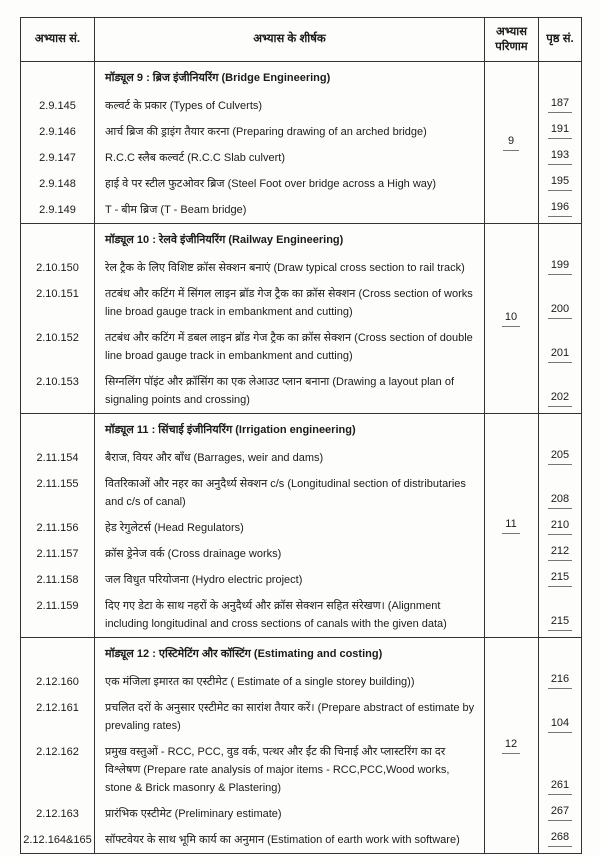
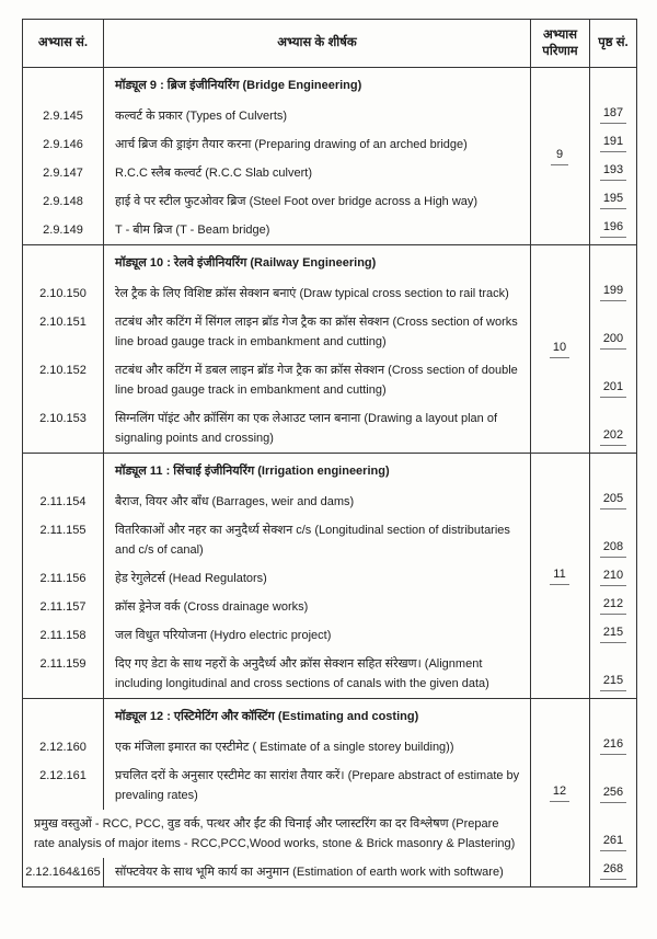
  अभ्यास सं.
  अभ्यास के शीर्षक
  अभ्यास परिणाम
  पृष्ठ सं.
  मॉड्यूल 9 : ब्रिज इंजीनियरिंग (Bridge Engineering)
  2.9.145
  कल्वर्ट के प्रकार (Types of Culverts)
  187
  2.9.146
  आर्च ब्रिज की ड्राइंग तैयार करना (Preparing drawing of an arched bridge)
  191
  2.9.147
  R.C.C स्लैब कल्वर्ट (R.C.C Slab culvert)
  193
  2.9.148
  हाई वे पर स्टील फुटओवर ब्रिज (Steel Foot over bridge across a High way)
  195
  2.9.149
  T - बीम ब्रिज (T - Beam bridge)
  196
  9
  मॉड्यूल 10 : रेलवे इंजीनियरिंग (Railway Engineering)
  2.10.150
  रेल ट्रैक के लिए विशिष्ट क्रॉस सेक्शन बनाएं (Draw typical cross section to rail track)
  199
  2.10.151
  तटबंध और कटिंग में सिंगल लाइन ब्रॉड गेज ट्रैक का क्रॉस सेक्शन (Cross section of works line broad gauge track in embankment and cutting)
  200
  2.10.152
  तटबंध और कटिंग में डबल लाइन ब्रॉड गेज ट्रैक का क्रॉस सेक्शन (Cross section of double line broad gauge track in embankment and cutting)
  201
  2.10.153
  सिग्नलिंग पॉइंट और क्रॉसिंग का एक लेआउट प्लान बनाना (Drawing a layout plan of signaling points and crossing)
  202
  10
  मॉड्यूल 11 : सिंचाई इंजीनियरिंग (Irrigation engineering)
  2.11.154
  बैराज, वियर और बाँध (Barrages, weir and dams)
  205
  2.11.155
  वितरिकाओं और नहर का अनुदैर्ध्य सेक्शन c/s (Longitudinal section of distributaries and c/s of canal)
  208
  2.11.156
  हेड रेगुलेटर्स (Head Regulators)
  210
  2.11.157
  क्रॉस ड्रेनेज वर्क (Cross drainage works)
  212
  2.11.158
  जल विधुत परियोजना (Hydro electric project)
  215
  2.11.159
  दिए गए डेटा के साथ नहरों के अनुदैर्ध्य और क्रॉस सेक्शन सहित संरेखण। (Alignment including longitudinal and cross sections of canals with the given data)
  215
  11
  मॉड्यूल 12 : एस्टिमेटिंग और कॉस्टिंग (Estimating and costing)
  2.12.160
  एक मंजिला इमारत का एस्टीमेट ( Estimate of a single storey building))
  216
  2.12.161
  प्रचलित दरों के अनुसार एस्टीमेट का सारांश तैयार करें। (Prepare abstract of estimate by prevaling rates)
- 104
+ 256
- 2.12.162
  प्रमुख वस्तुओं - RCC, PCC, वुड वर्क, पत्थर और ईंट की चिनाई और प्लास्टरिंग का दर विश्लेषण (Prepare rate analysis of major items - RCC,PCC,Wood works, stone & Brick masonry & Plastering)
  261
- 2.12.163
- प्रारंभिक एस्टीमेट (Preliminary estimate)
- 267
  2.12.164&165
  सॉफ्टवेयर के साथ भूमि कार्य का अनुमान (Estimation of earth work with software)
  268
  12
